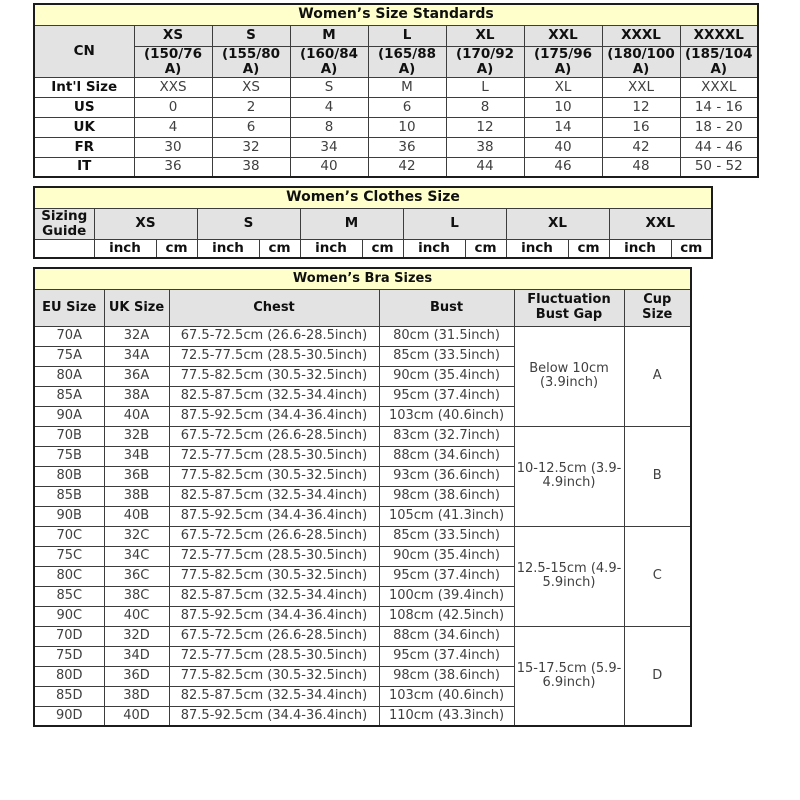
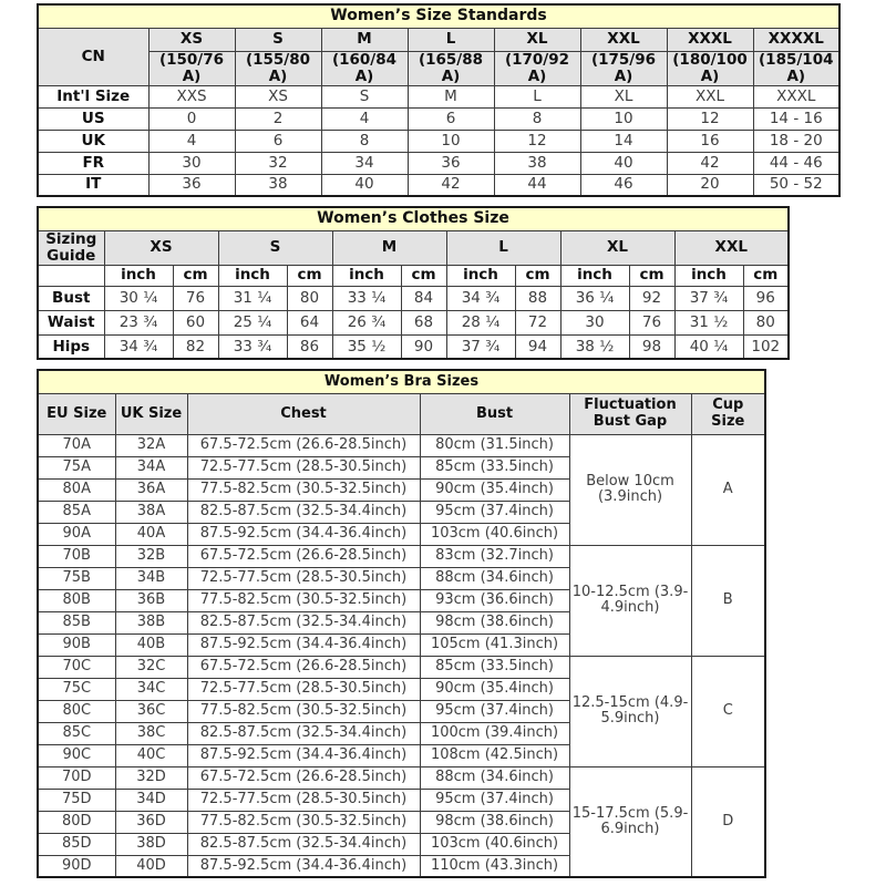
  Women’s Size Standards
  CN	XS	S	M	L	XL	XXL	XXXL	XXXXL
  (150/76A)	(155/80A)	(160/84A)	(165/88A)	(170/92A)	(175/96A)	(180/100A)	(185/104A)
  Int'l Size	XXS	XS	S	M	L	XL	XXL	XXXL
  US	0	2	4	6	8	10	12	14 - 16
  UK	4	6	8	10	12	14	16	18 - 20
  FR	30	32	34	36	38	40	42	44 - 46
- IT	36	38	40	42	44	46	48	50 - 52
+ IT	36	38	40	42	44	46	20	50 - 52
  Women’s Clothes Size
  Sizing Guide	XS	S	M	L	XL	XXL
  	inch	cm	inch	cm	inch	cm	inch	cm	inch	cm	inch	cm
+ Bust	30 ¼	76	31 ¼	80	33 ¼	84	34 ¾	88	36 ¼	92	37 ¾	96
+ Waist	23 ¾	60	25 ¼	64	26 ¾	68	28 ¼	72	30	76	31 ½	80
+ Hips	34 ¾	82	33 ¾	86	35 ½	90	37 ¾	94	38 ½	98	40 ¼	102
  Women’s Bra Sizes
  EU Size	UK Size	Chest	Bust	Fluctuation Bust Gap	Cup Size
  70A	32A	67.5-72.5cm (26.6-28.5inch)	80cm (31.5inch)	Below 10cm (3.9inch)	A
  75A	34A	72.5-77.5cm (28.5-30.5inch)	85cm (33.5inch)
  80A	36A	77.5-82.5cm (30.5-32.5inch)	90cm (35.4inch)
  85A	38A	82.5-87.5cm (32.5-34.4inch)	95cm (37.4inch)
  90A	40A	87.5-92.5cm (34.4-36.4inch)	103cm (40.6inch)
  70B	32B	67.5-72.5cm (26.6-28.5inch)	83cm (32.7inch)	10-12.5cm (3.9-4.9inch)	B
  75B	34B	72.5-77.5cm (28.5-30.5inch)	88cm (34.6inch)
  80B	36B	77.5-82.5cm (30.5-32.5inch)	93cm (36.6inch)
  85B	38B	82.5-87.5cm (32.5-34.4inch)	98cm (38.6inch)
  90B	40B	87.5-92.5cm (34.4-36.4inch)	105cm (41.3inch)
  70C	32C	67.5-72.5cm (26.6-28.5inch)	85cm (33.5inch)	12.5-15cm (4.9-5.9inch)	C
  75C	34C	72.5-77.5cm (28.5-30.5inch)	90cm (35.4inch)
  80C	36C	77.5-82.5cm (30.5-32.5inch)	95cm (37.4inch)
  85C	38C	82.5-87.5cm (32.5-34.4inch)	100cm (39.4inch)
  90C	40C	87.5-92.5cm (34.4-36.4inch)	108cm (42.5inch)
  70D	32D	67.5-72.5cm (26.6-28.5inch)	88cm (34.6inch)	15-17.5cm (5.9-6.9inch)	D
  75D	34D	72.5-77.5cm (28.5-30.5inch)	95cm (37.4inch)
  80D	36D	77.5-82.5cm (30.5-32.5inch)	98cm (38.6inch)
  85D	38D	82.5-87.5cm (32.5-34.4inch)	103cm (40.6inch)
  90D	40D	87.5-92.5cm (34.4-36.4inch)	110cm (43.3inch)
